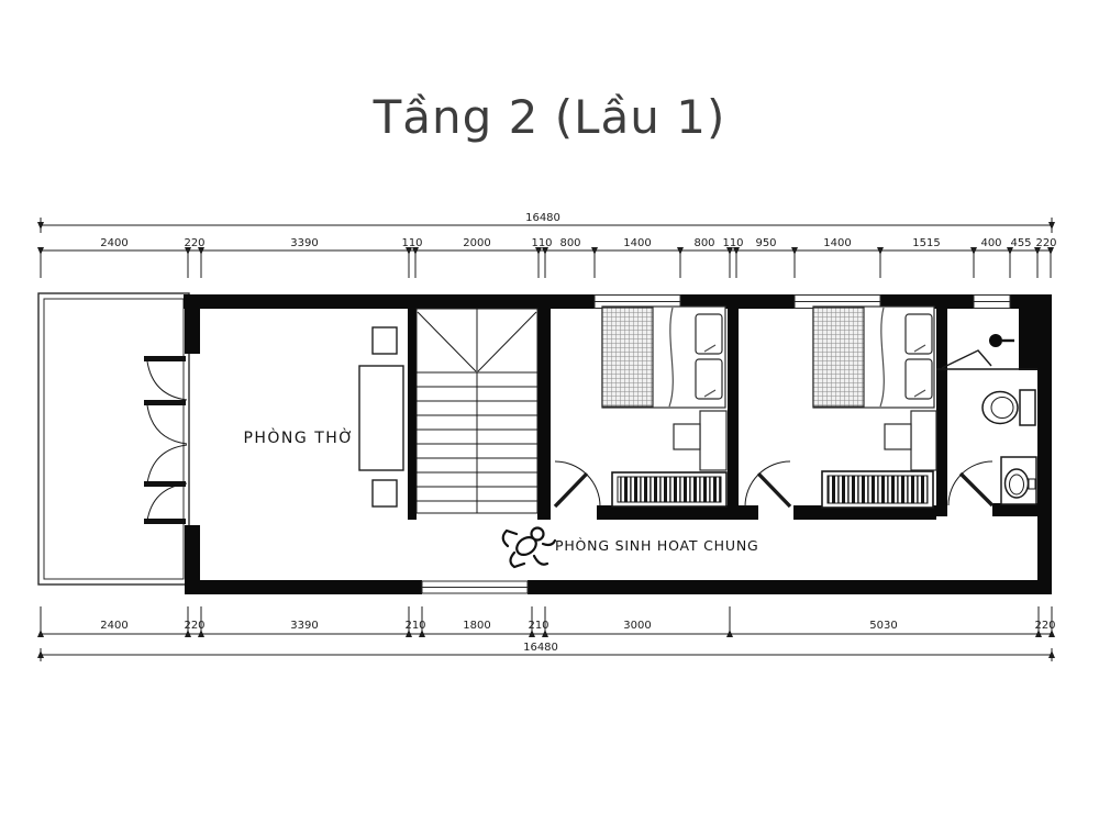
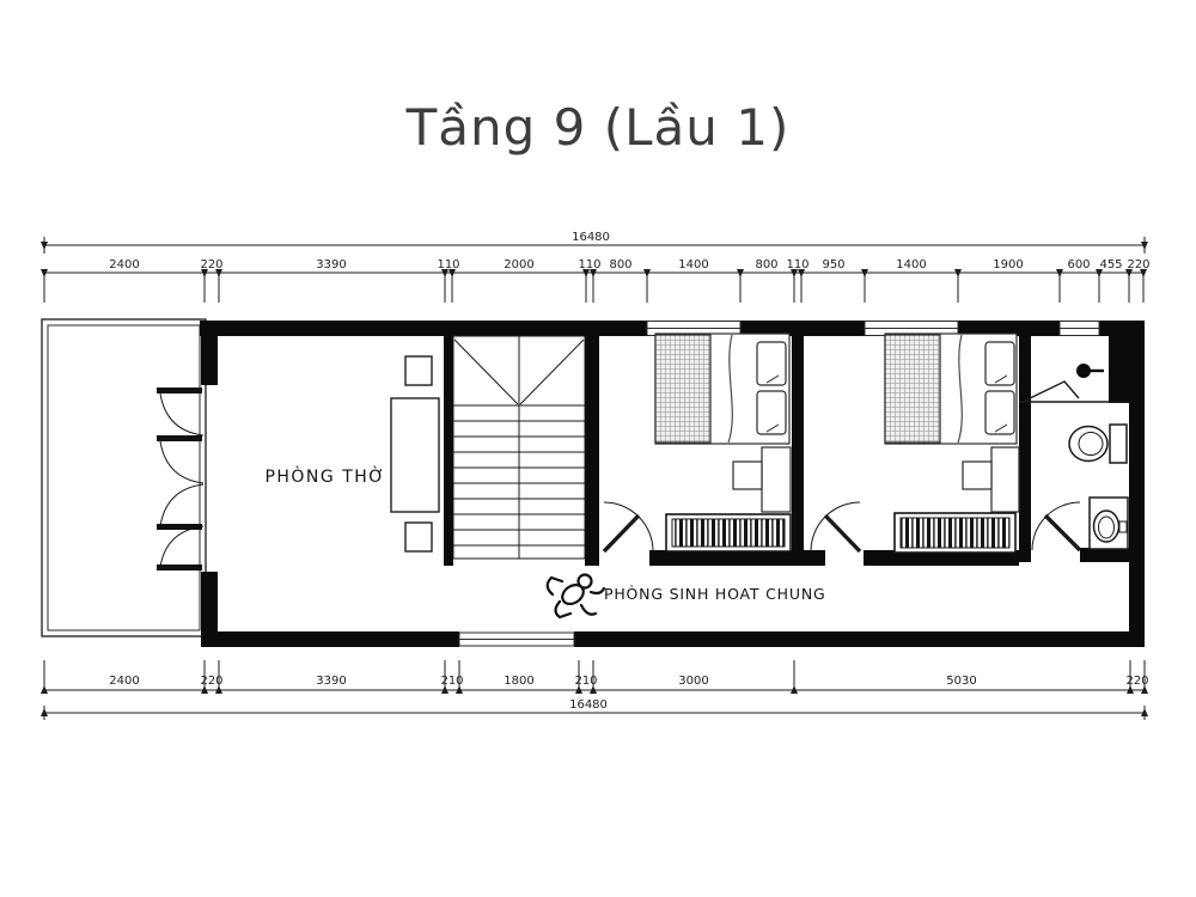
- Tầng 2 (Lầu 1)
+ Tầng 9 (Lầu 1)
  16480
  2400
  220
  3390
  110
  2000
  110
  800
  1400
  800
  110
  950
  1400
- 1515
+ 1900
- 400
+ 600
  455
  220
  2400
  220
  3390
  210
  1800
  210
  3000
  5030
  220
  16480
  PHÒNG THỜ
  PHÒNG SINH HOAT CHUNG
